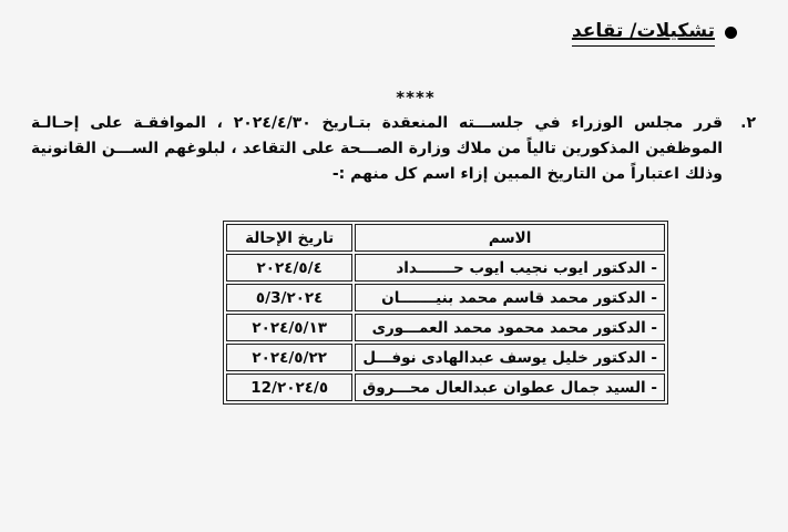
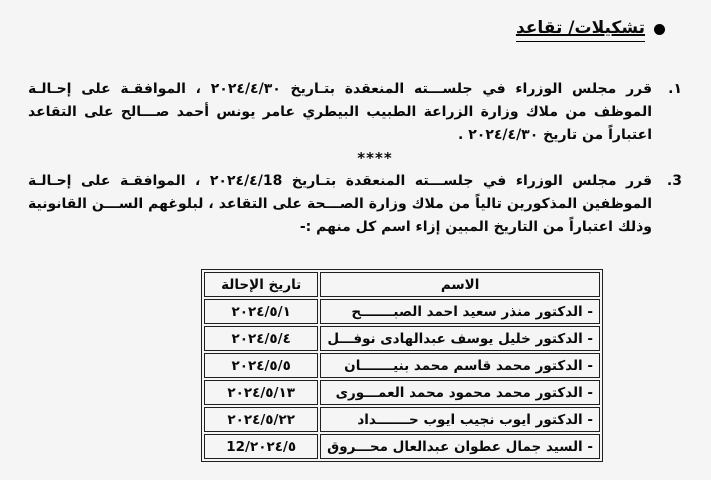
  تشكيلات/ تقاعد
+ ١.
+ قرر مجلس الوزراء في جلســـته المنعقدة بتـاريخ ٢٠٢٤/٤/٣٠ ، الموافقـة على إحـالـة الموظف من ملاك وزارة الزراعة الطبيب البيطري عامر يونس أحمد صـــالح على التقاعد اعتباراً من تاريخ ٢٠٢٤/٤/٣٠ .
  ****
- ٢.
+ 3.
- قرر مجلس الوزراء في جلســـته المنعقدة بتـاريخ ٢٠٢٤/٤/٣٠ ، الموافقـة على إحـالـة الموظفين المذكورين تالياً من ملاك وزارة الصـــحة على التقاعد ، لبلوغهم الســـن القانونية وذلك اعتباراً من التاريخ المبين إزاء اسم كل منهم :-
+ قرر مجلس الوزراء في جلســـته المنعقدة بتـاريخ ٢٠٢٤/٤/18 ، الموافقـة على إحـالـة الموظفين المذكورين تالياً من ملاك وزارة الصـــحة على التقاعد ، لبلوغهم الســـن القانونية وذلك اعتباراً من التاريخ المبين إزاء اسم كل منهم :-
  الاسم	تاريخ الإحالة
+ - الدكتور منذر سعيد احمد الصبـــــــح	٢٠٢٤/٥/١
- - الدكتور ايوب نجيب ايوب حـــــــداد	٢٠٢٤/٥/٤
+ - الدكتور خليل يوسف عبدالهادى نوفـــل	٢٠٢٤/٥/٤
- - الدكتور محمد قاسم محمد بنيـــــــان	٢٠٢٤/3/٥
+ - الدكتور محمد قاسم محمد بنيـــــــان	٢٠٢٤/٥/٥
  - الدكتور محمد محمود محمد العمـــورى	٢٠٢٤/٥/١٣
- - الدكتور خليل يوسف عبدالهادى نوفـــل	٢٠٢٤/٥/٢٢
+ - الدكتور ايوب نجيب ايوب حـــــــداد	٢٠٢٤/٥/٢٢
  - السيد جمال عطوان عبدالعال محـــروق	٢٠٢٤/٥/12
